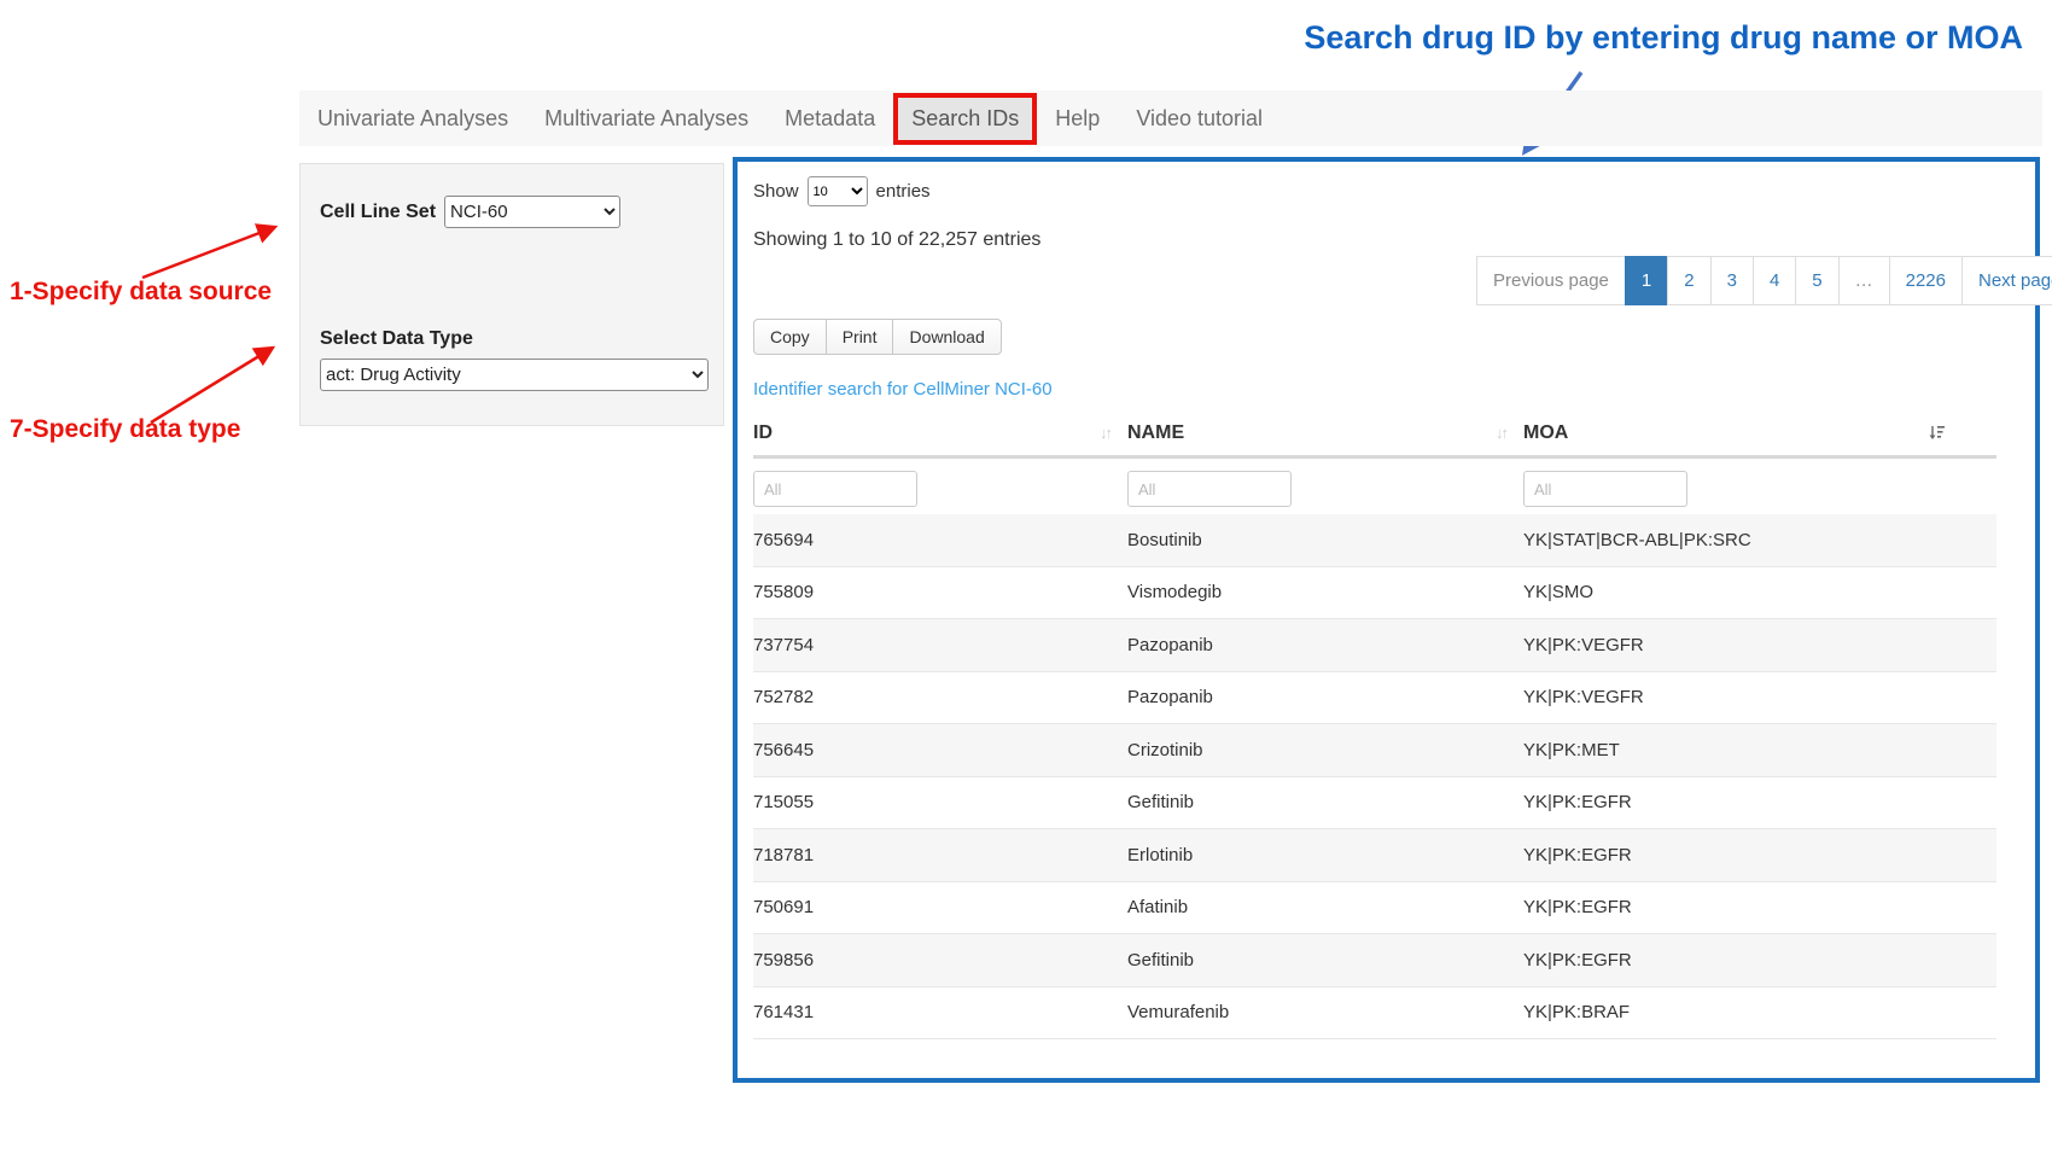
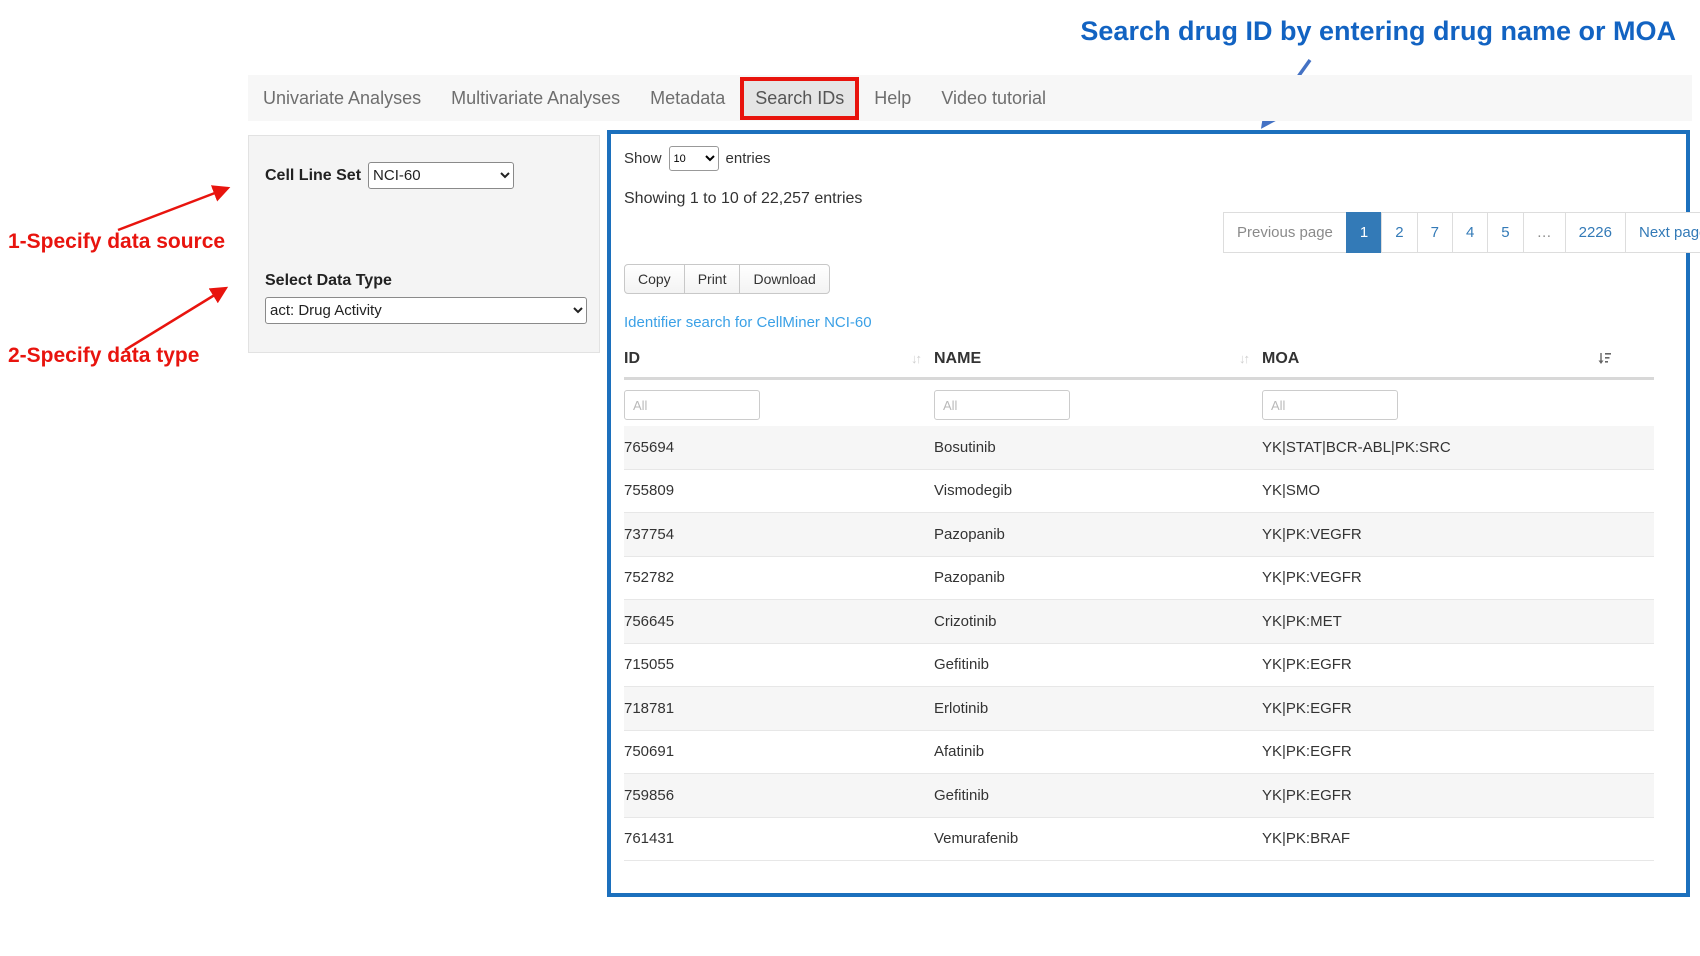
  Search drug ID by entering drug name or MOA
  1-Specify data source
- 7-Specify data type
+ 2-Specify data type
  Univariate Analyses
  Multivariate Analyses
  Metadata
  Search IDs
  Help
  Video tutorial
  Cell Line Set
  NCI-60
  Select Data Type
  act: Drug Activity
  Show
  10
  entries
  Showing 1 to 10 of 22,257 entries
  Previous page
  1
  2
- 3
+ 7
  4
  5
  …
  2226
  Next pag
  Copy
  Print
  Download
  Identifier search for CellMiner NCI-60
  ID
  ↓↑
  NAME
  ↓↑
  MOA
  All
  All
  All
  765694
  Bosutinib
  YK|STAT|BCR-ABL|PK:SRC
  755809
  Vismodegib
  YK|SMO
  737754
  Pazopanib
  YK|PK:VEGFR
  752782
  Pazopanib
  YK|PK:VEGFR
  756645
  Crizotinib
  YK|PK:MET
  715055
  Gefitinib
  YK|PK:EGFR
  718781
  Erlotinib
  YK|PK:EGFR
  750691
  Afatinib
  YK|PK:EGFR
  759856
  Gefitinib
  YK|PK:EGFR
  761431
  Vemurafenib
  YK|PK:BRAF
